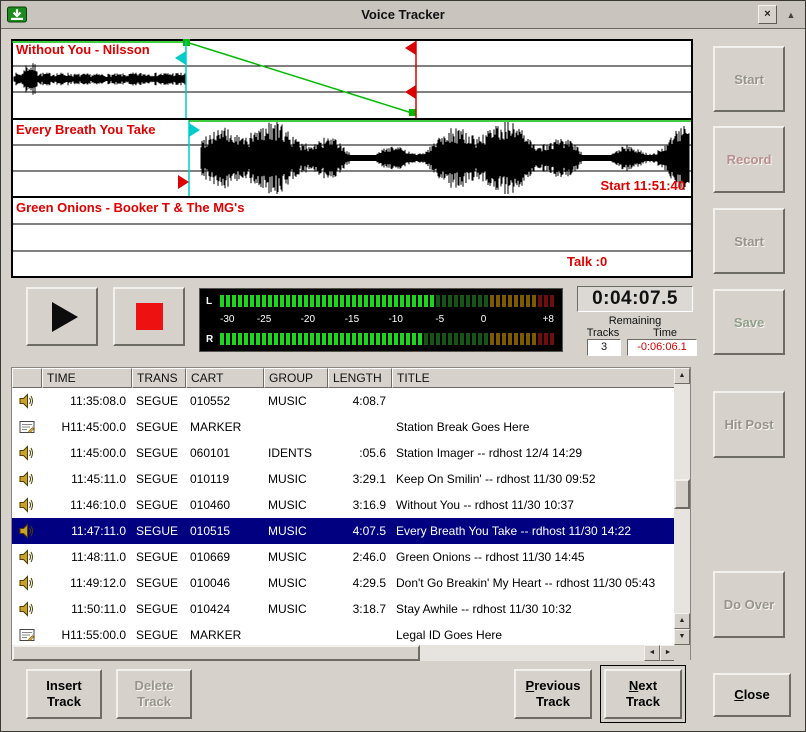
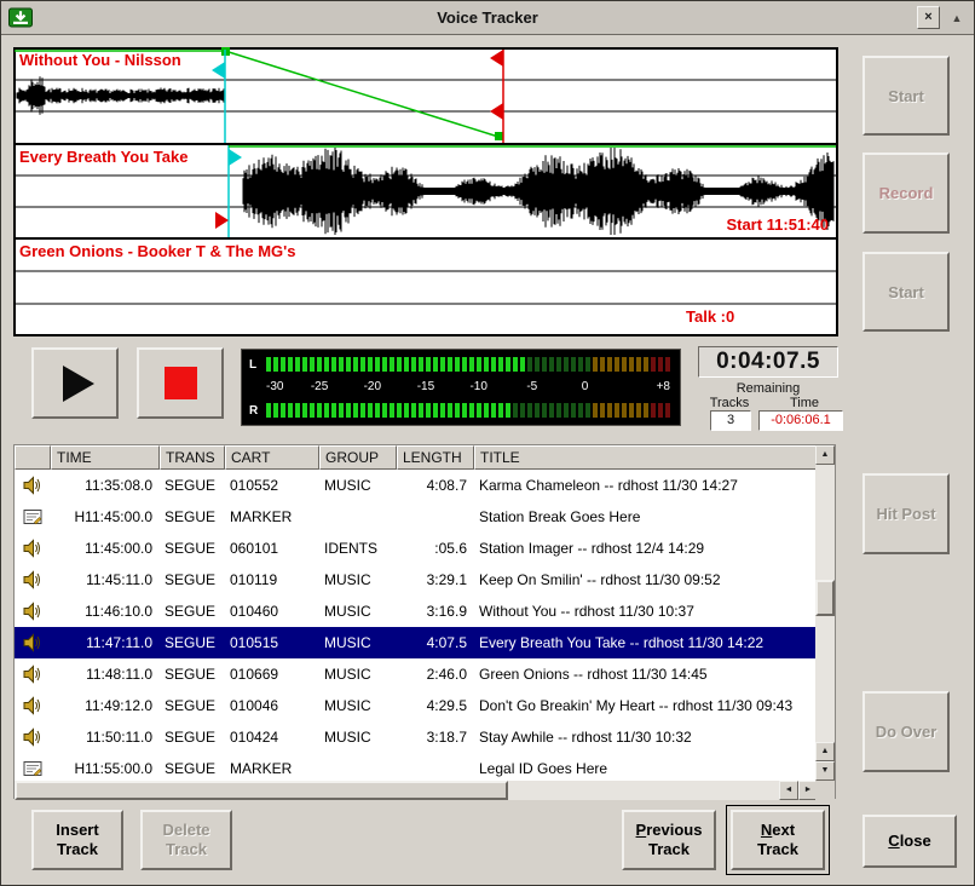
  Voice Tracker
  ×
  ▲
  Without You - Nilsson
  Every Breath You Take
  Green Onions - Booker T & The MG's
  Start 11:51:40
  Talk :0
  L
  -30
  -25
  -20
  -15
  -10
  -5
  0
  +8
  R
  0:04:07.5
  Remaining
  Tracks
  Time
  3
  -0:06:06.1
  TIME
  TRANS
  CART
  GROUP
  LENGTH
  TITLE
  11:35:08.0
  SEGUE
  010552
  MUSIC
  4:08.7
+ Karma Chameleon -- rdhost 11/30 14:27
  H11:45:00.0
  SEGUE
  MARKER
  Station Break Goes Here
  11:45:00.0
  SEGUE
  060101
  IDENTS
  :05.6
  Station Imager -- rdhost 12/4 14:29
  11:45:11.0
  SEGUE
  010119
  MUSIC
  3:29.1
  Keep On Smilin' -- rdhost 11/30 09:52
  11:46:10.0
  SEGUE
  010460
  MUSIC
  3:16.9
  Without You -- rdhost 11/30 10:37
  11:47:11.0
  SEGUE
  010515
  MUSIC
  4:07.5
  Every Breath You Take -- rdhost 11/30 14:22
  11:48:11.0
  SEGUE
  010669
  MUSIC
  2:46.0
  Green Onions -- rdhost 11/30 14:45
  11:49:12.0
  SEGUE
  010046
  MUSIC
  4:29.5
- Don't Go Breakin' My Heart -- rdhost 11/30 05:43
+ Don't Go Breakin' My Heart -- rdhost 11/30 09:43
  11:50:11.0
  SEGUE
  010424
  MUSIC
  3:18.7
  Stay Awhile -- rdhost 11/30 10:32
  H11:55:00.0
  SEGUE
  MARKER
  Legal ID Goes Here
  Start
  Record
  Start
- Save
  Hit Post
  Do Over
  Insert
  Track
  Delete
  Track
  Previous
  Track
  Next
  Track
  Close
